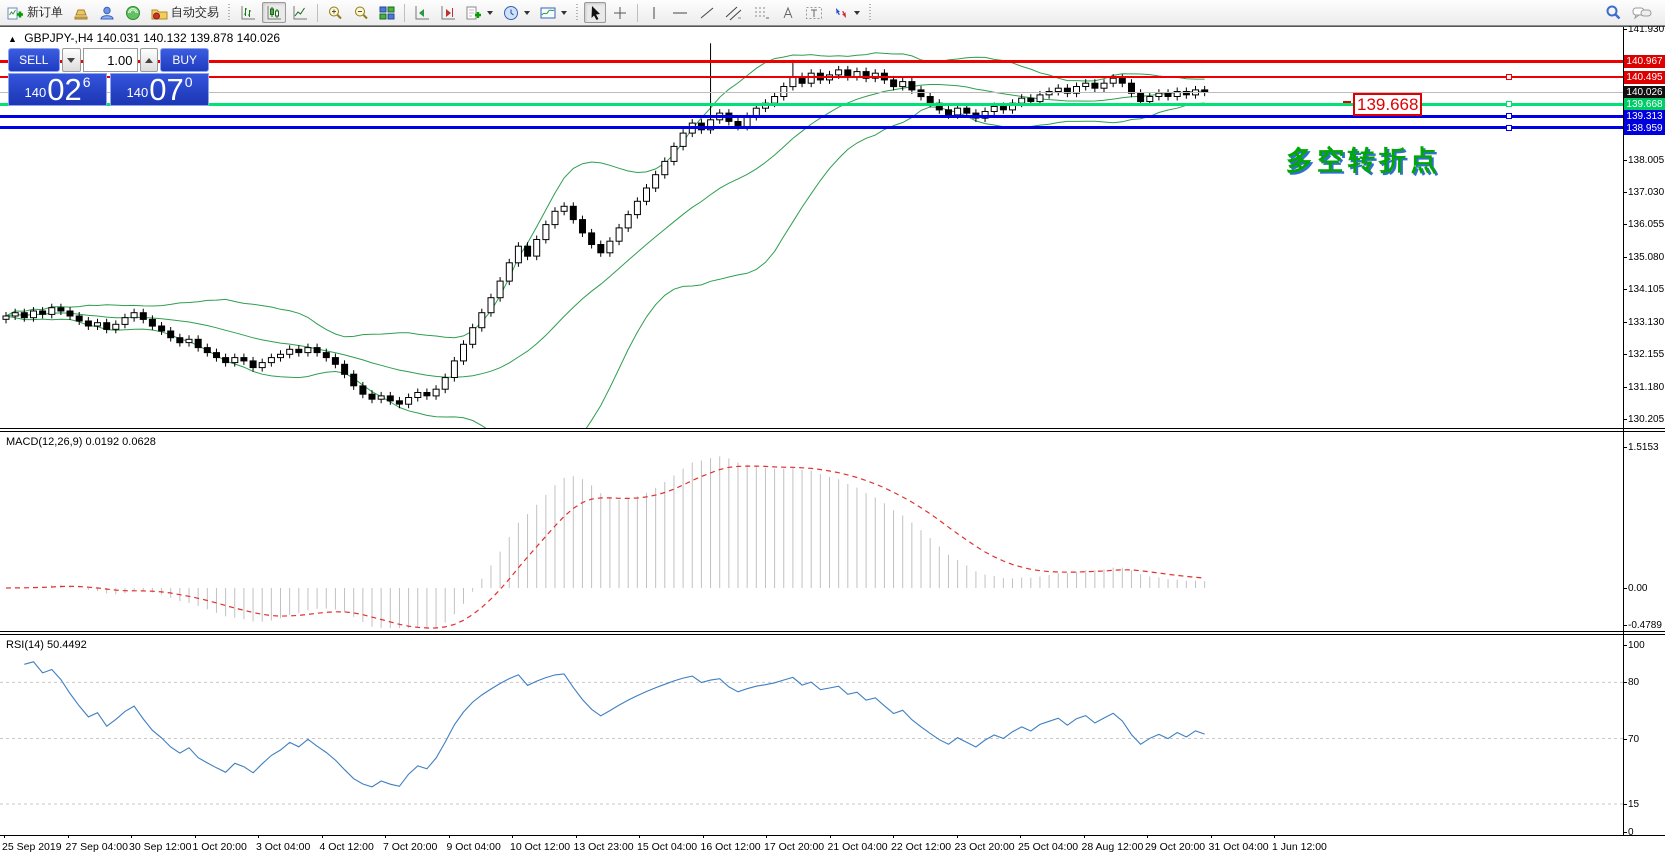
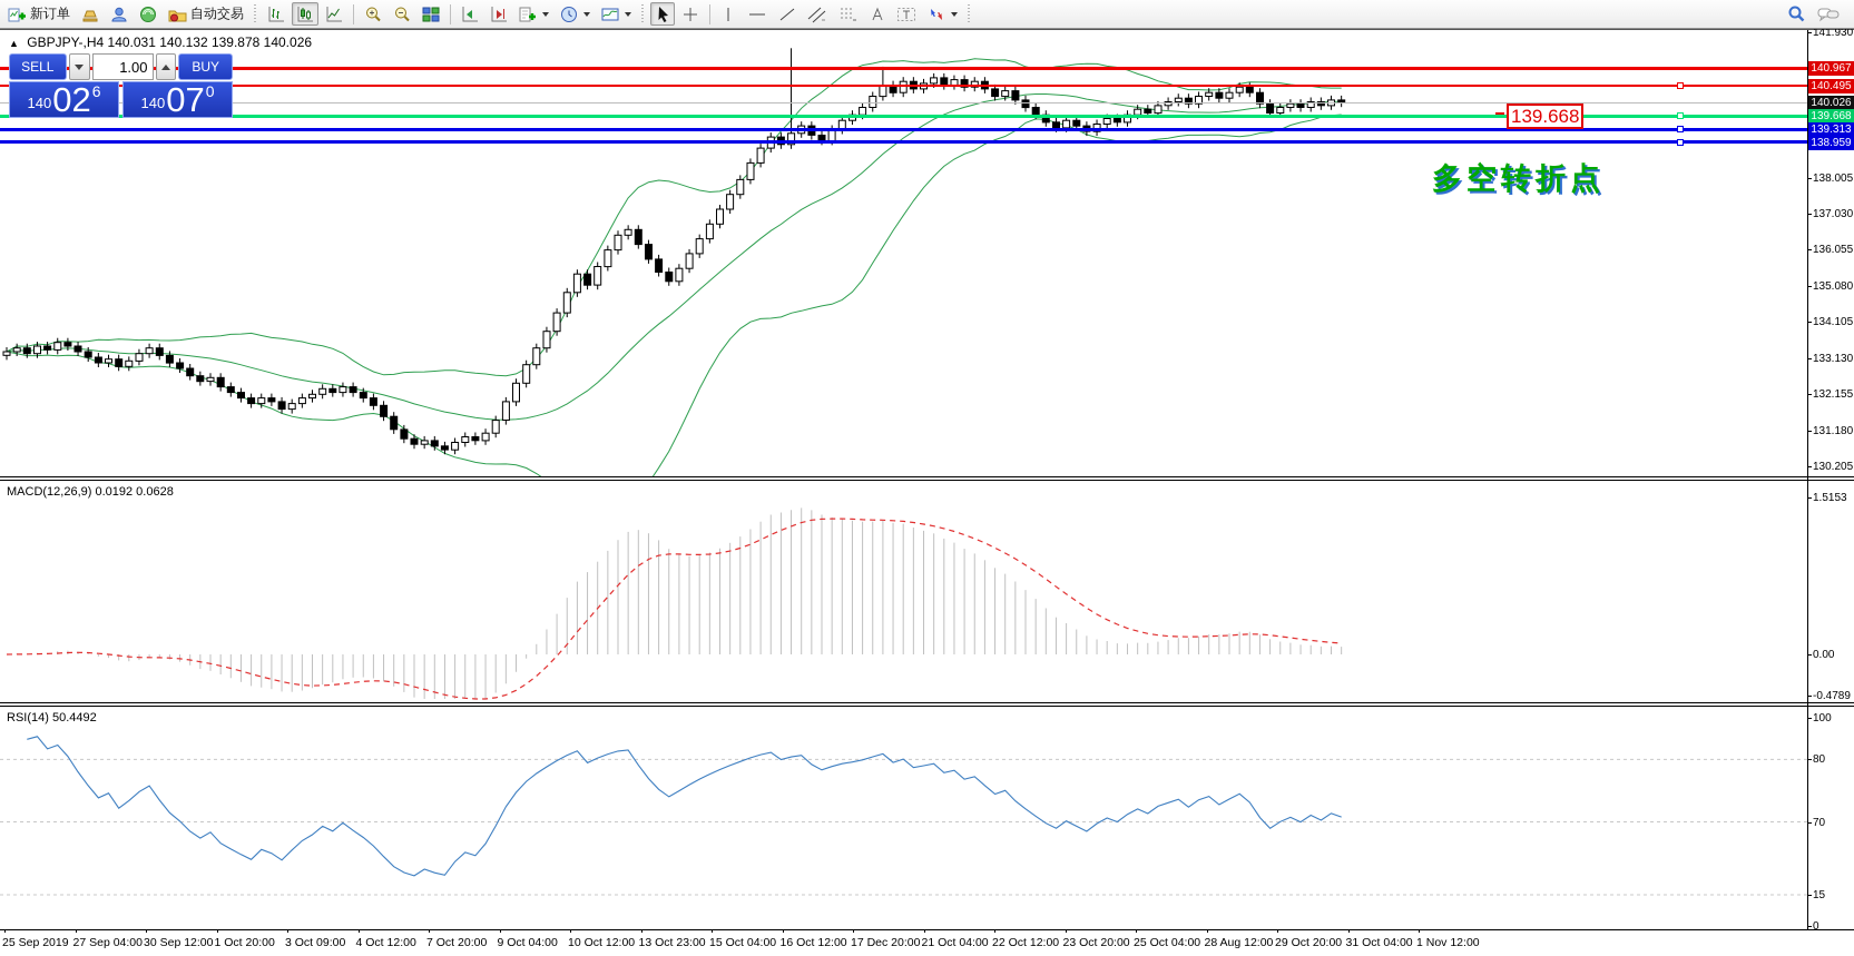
  新订单
  自动交易
  ▲ GBPJPY-,H4 140.031 140.132 139.878 140.026
  SELL
  1.00
  BUY
  140
  02
  6
  140
  07
  0
  MACD(12,26,9) 0.0192 0.0628
  RSI(14) 50.4492
  139.668
  多空转折点
  141.930
  138.005
  137.030
  136.055
  135.080
  134.105
  133.130
  132.155
  131.180
  130.205
  140.967
  140.495
  140.026
  139.668
  139.313
  138.959
  1.5153
  0.00
  -0.4789
  100
  80
  70
  15
  0
  25 Sep 2019
  27 Sep 04:00
  30 Sep 12:00
  1 Oct 20:00
- 3 Oct 04:00
+ 3 Oct 09:00
  4 Oct 12:00
  7 Oct 20:00
  9 Oct 04:00
  10 Oct 12:00
  13 Oct 23:00
  15 Oct 04:00
  16 Oct 12:00
- 17 Oct 20:00
+ 17 Dec 20:00
  21 Oct 04:00
  22 Oct 12:00
  23 Oct 20:00
  25 Oct 04:00
  28 Aug 12:00
  29 Oct 20:00
  31 Oct 04:00
- 1 Jun 12:00
+ 1 Nov 12:00
